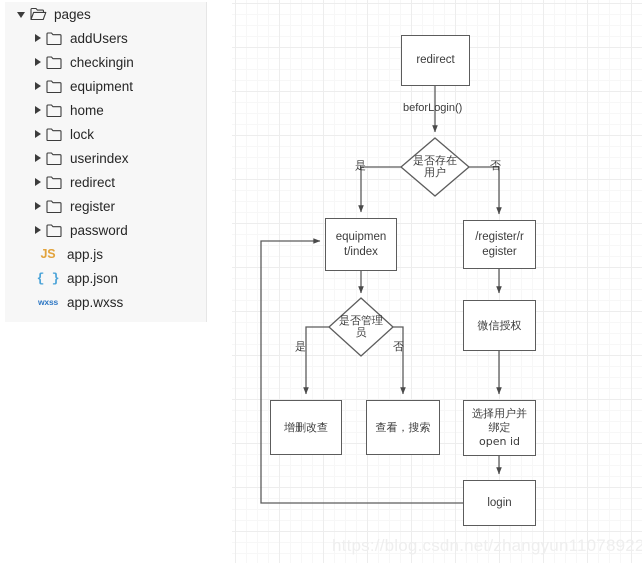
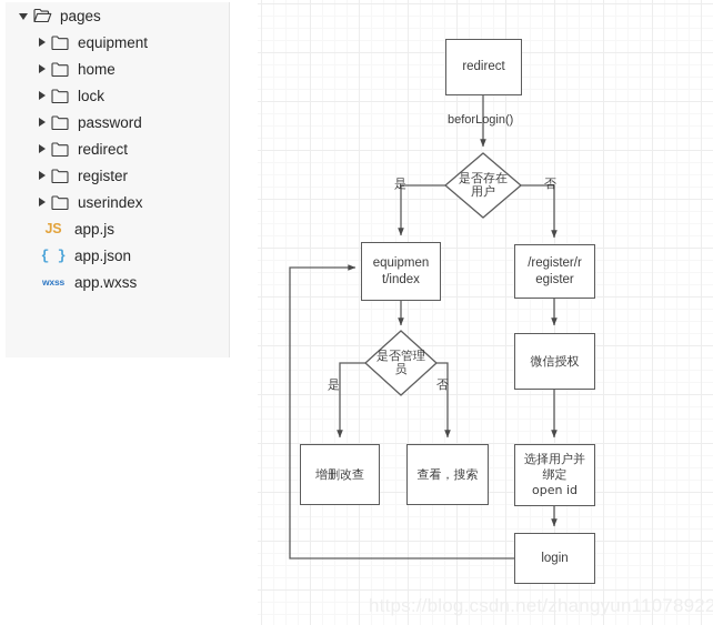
  pages
- addUsers
- checkingin
  equipment
  home
  lock
- userindex
+ password
  redirect
  register
- password
+ userindex
  JS
  app.js
  { }
  app.json
  wxss
  app.wxss
  redirect
  equipmen
  t/index
  /register/r
  egister
  微信授权
  增删改查
  查看，搜索
  选择用户并
  绑定
  open id
  login
  是否存在
  用户
  是否管理
  员
  beforLogin()
  是
  否
  是
  否
